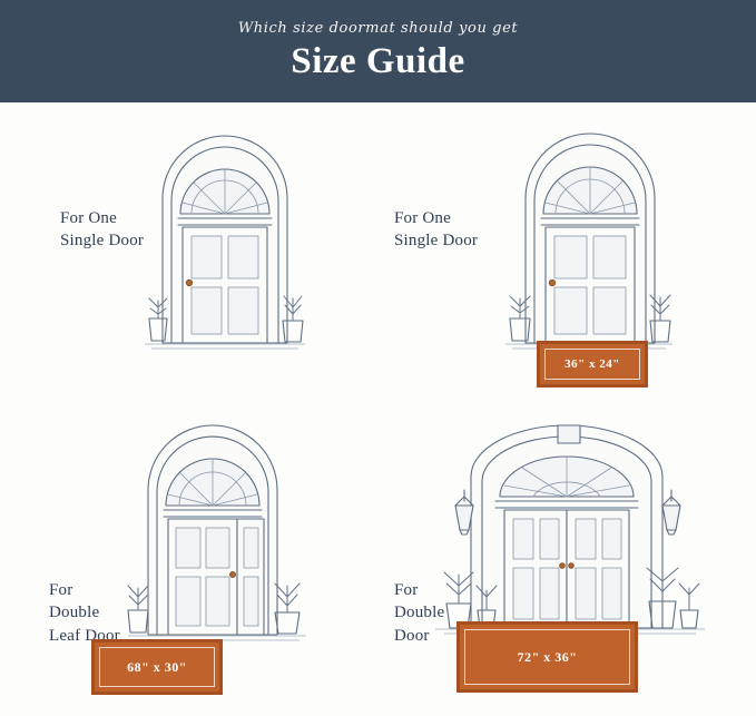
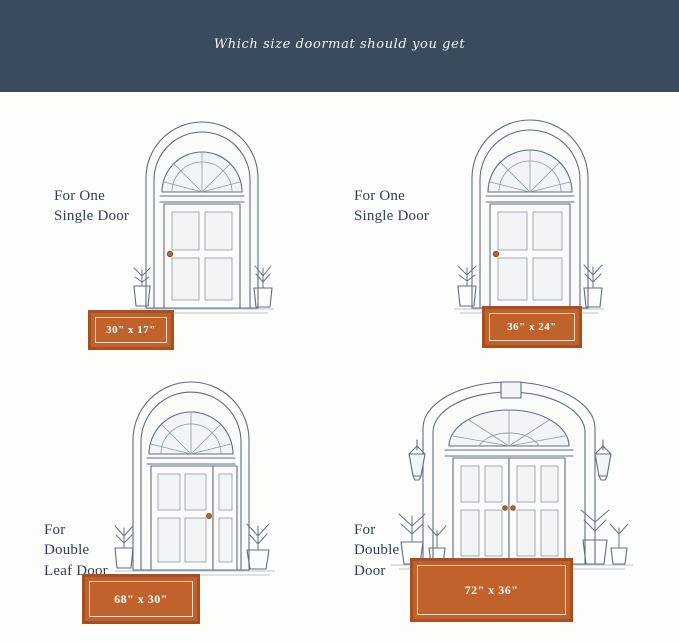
  Which size doormat should you get
- Size Guide
  For One
  Single Door
+ 30" x 17"
  For One
  Single Door
  36" x 24"
  For
  Double
  Leaf Door
  68" x 30"
  For
  Double
  Door
  72" x 36"
